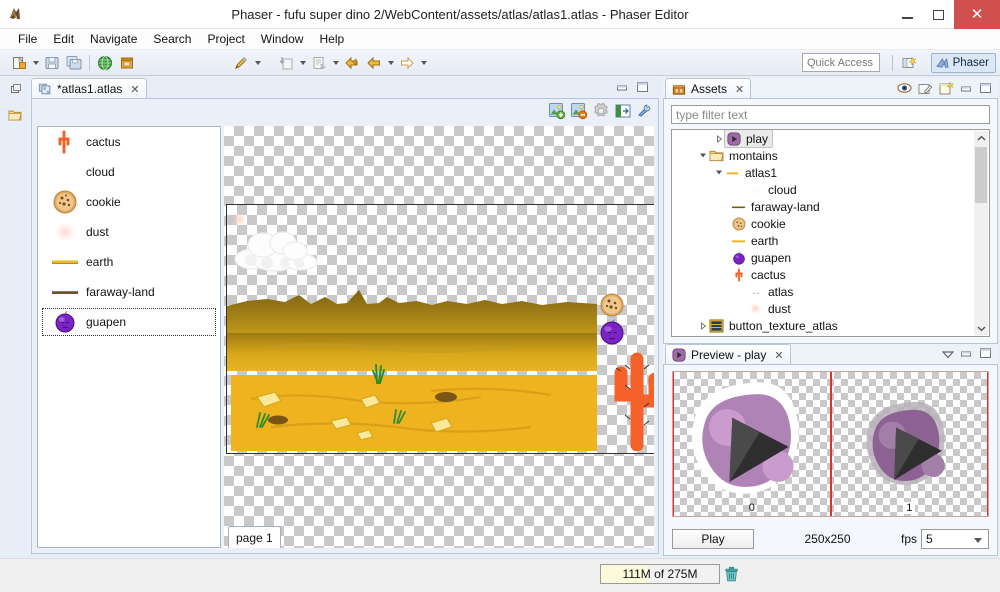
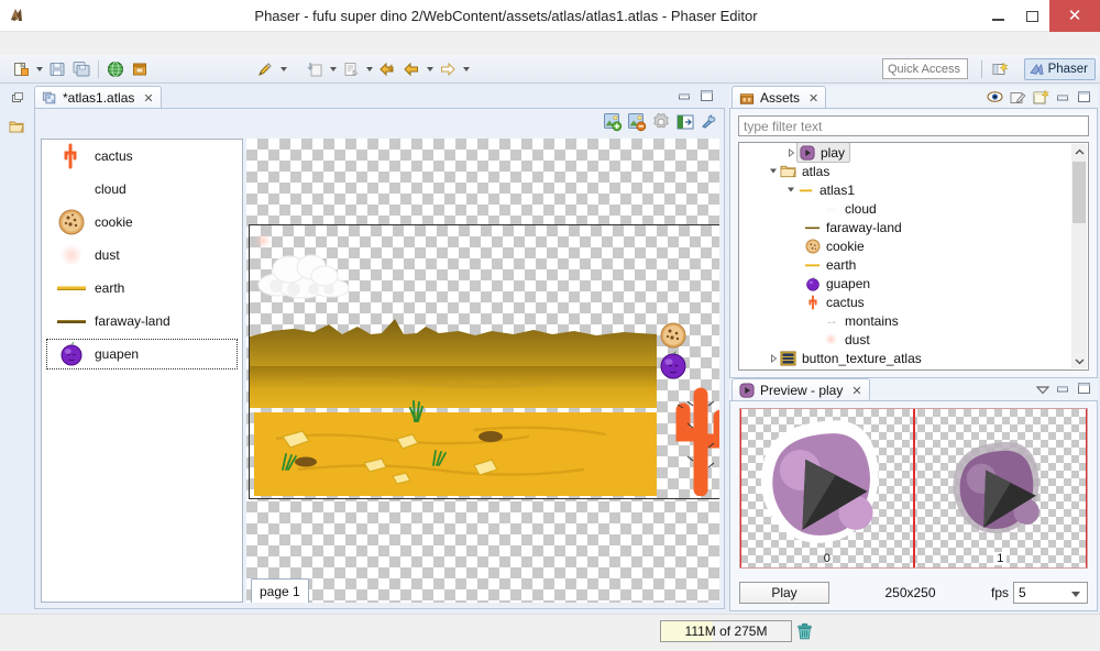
  Phaser - fufu super dino 2/WebContent/assets/atlas/atlas1.atlas - Phaser Editor
  ✕
- File
- Edit
- Navigate
- Search
- Project
- Window
- Help
  Quick Access
  Phaser
  *atlas1.atlas
  ✕
  cactus
  cloud
  cookie
  dust
  earth
  faraway-land
  guapen
  page 1
  Assets
  ✕
  type filter text
  play
- montains
+ atlas
  atlas1
  cloud
  faraway-land
  cookie
  earth
  guapen
  cactus
- atlas
+ montains
  dust
  button_texture_atlas
  Preview - play
  ✕
  0
  1
  Play
  250x250
  fps
  5
  111M of 275M
